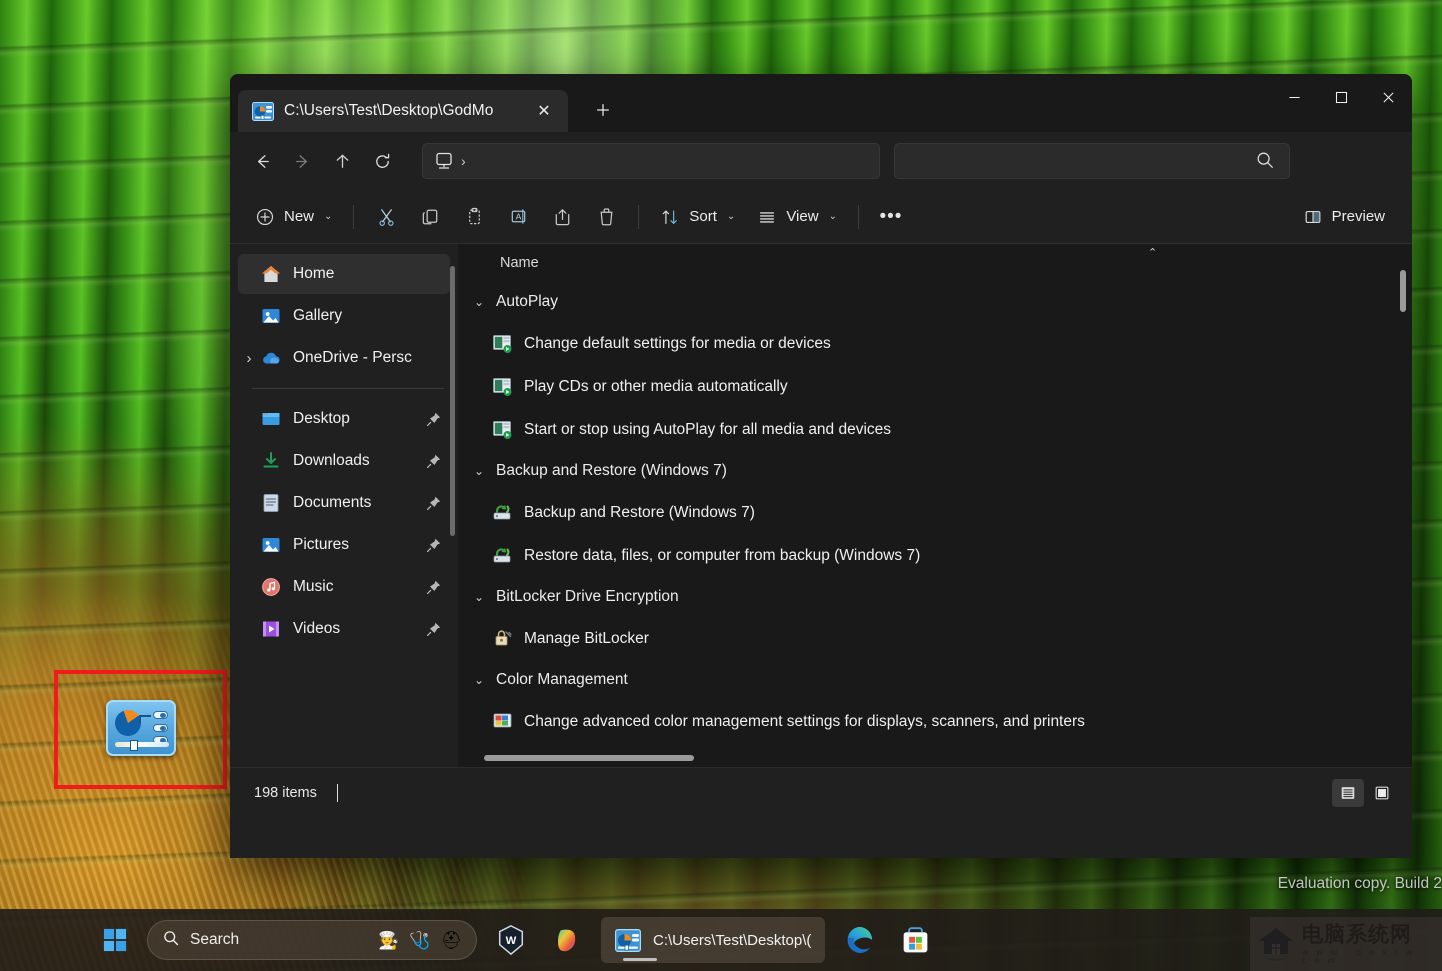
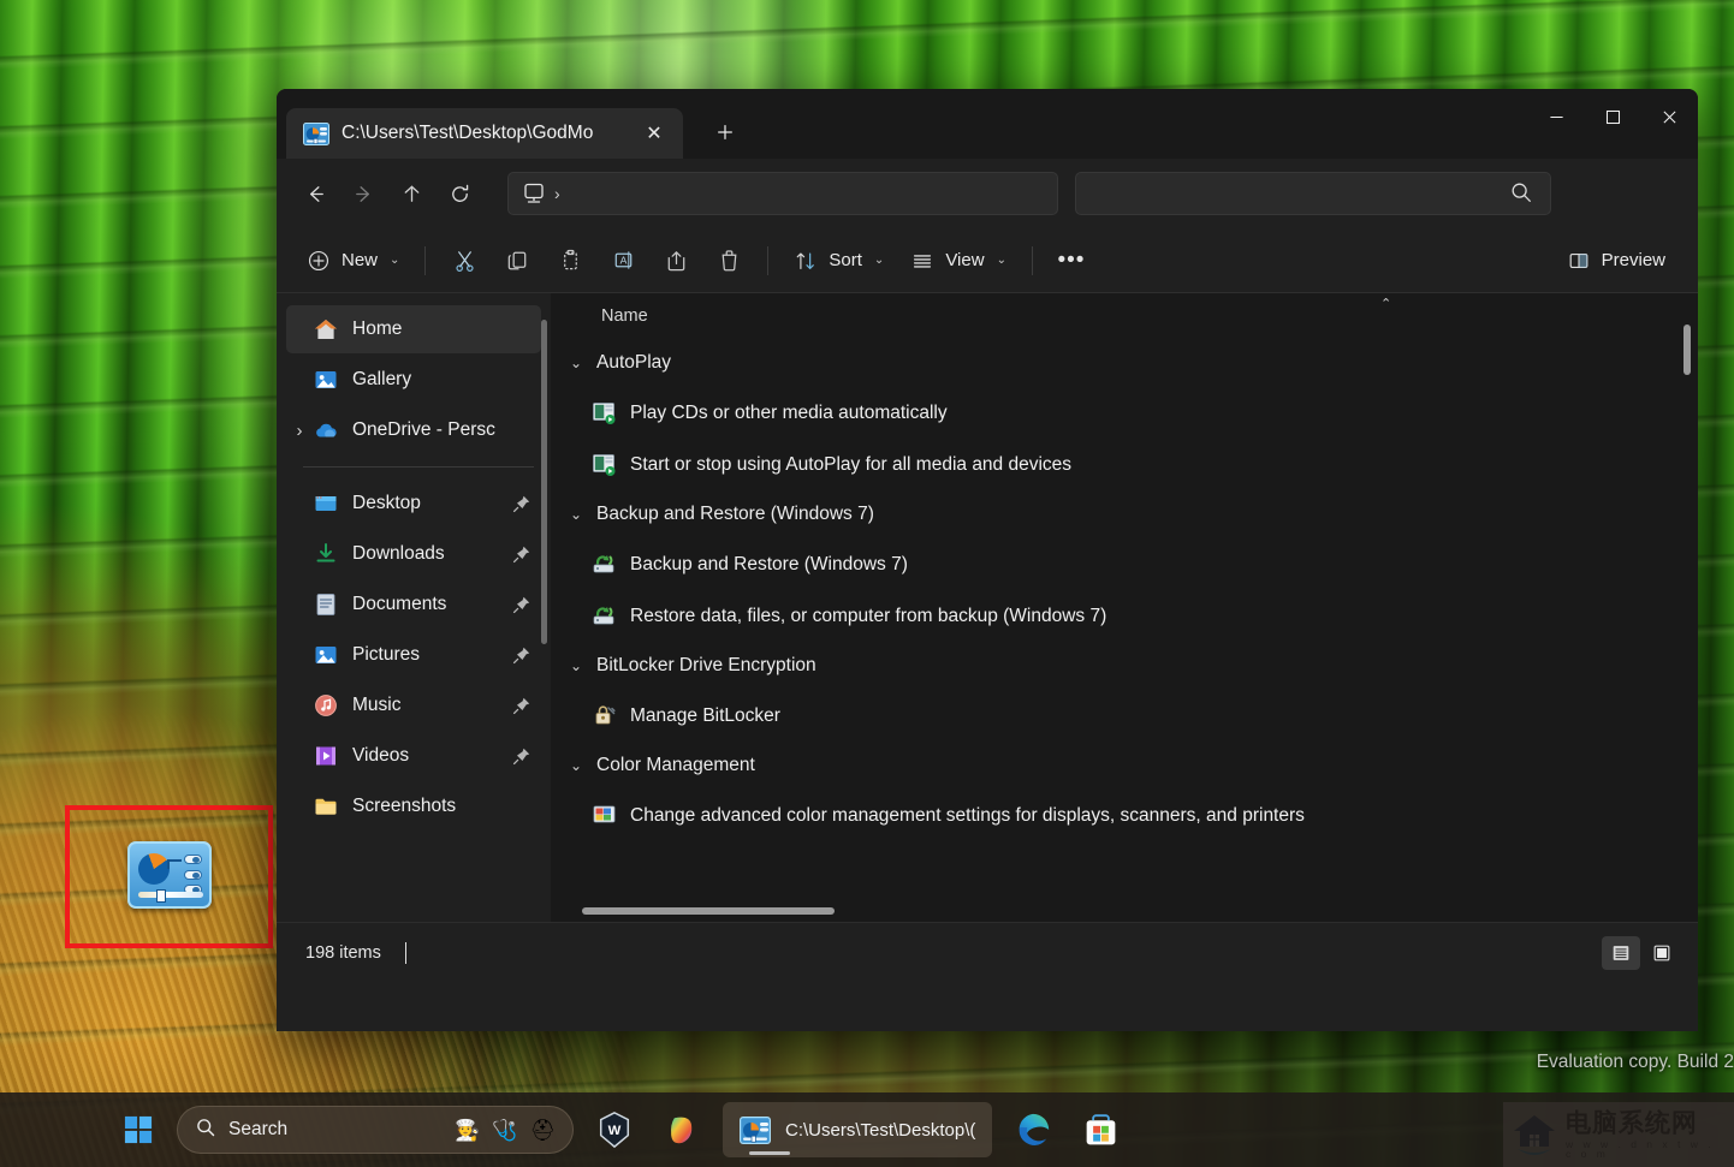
  C:\Users\Test\Desktop\GodMo
  ✕
  ›
  New
  ⌄
  A
  Sort
  ⌄
  View
  ⌄
  •••
  Preview
  Home
  Gallery
  ›
  OneDrive - Persc
  Desktop
  Downloads
  Documents
  Pictures
  Music
  Videos
+ Screenshots
  Name
  ⌃
  ⌄
  AutoPlay
- Change default settings for media or devices
  Play CDs or other media automatically
  Start or stop using AutoPlay for all media and devices
  ⌄
  Backup and Restore (Windows 7)
  Backup and Restore (Windows 7)
  Restore data, files, or computer from backup (Windows 7)
  ⌄
  BitLocker Drive Encryption
  Manage BitLocker
  ⌄
  Color Management
  Change advanced color management settings for displays, scanners, and printers
  198 items
  Evaluation copy. Build 2
  Search
  🧑‍🍳
  🩺
  ⛑
  W
  C:\Users\Test\Desktop\(
